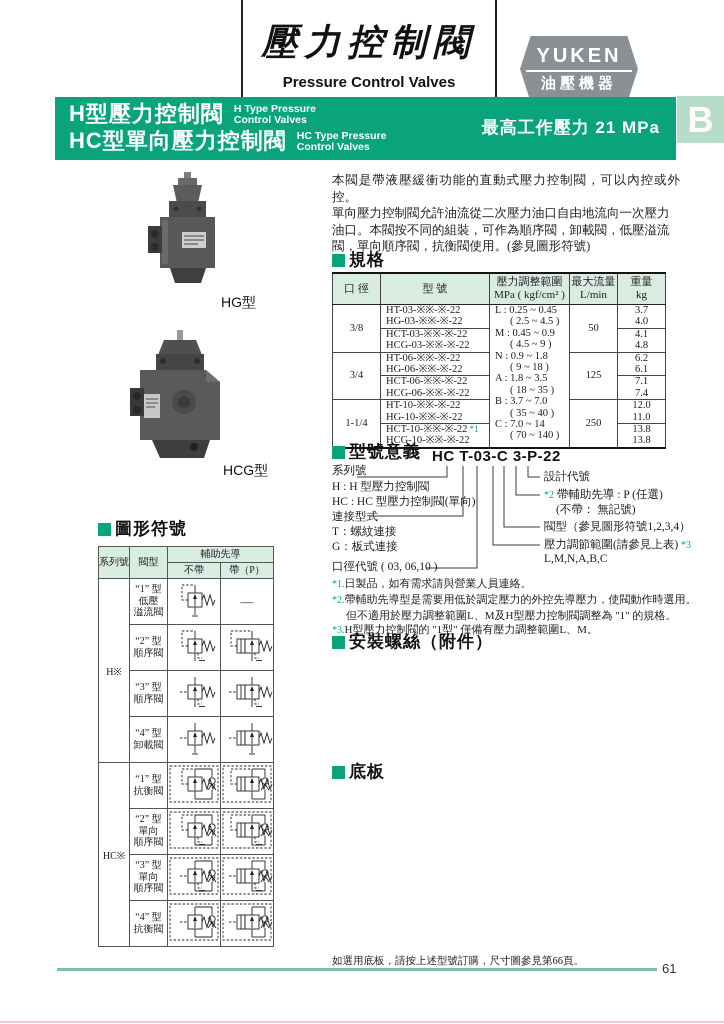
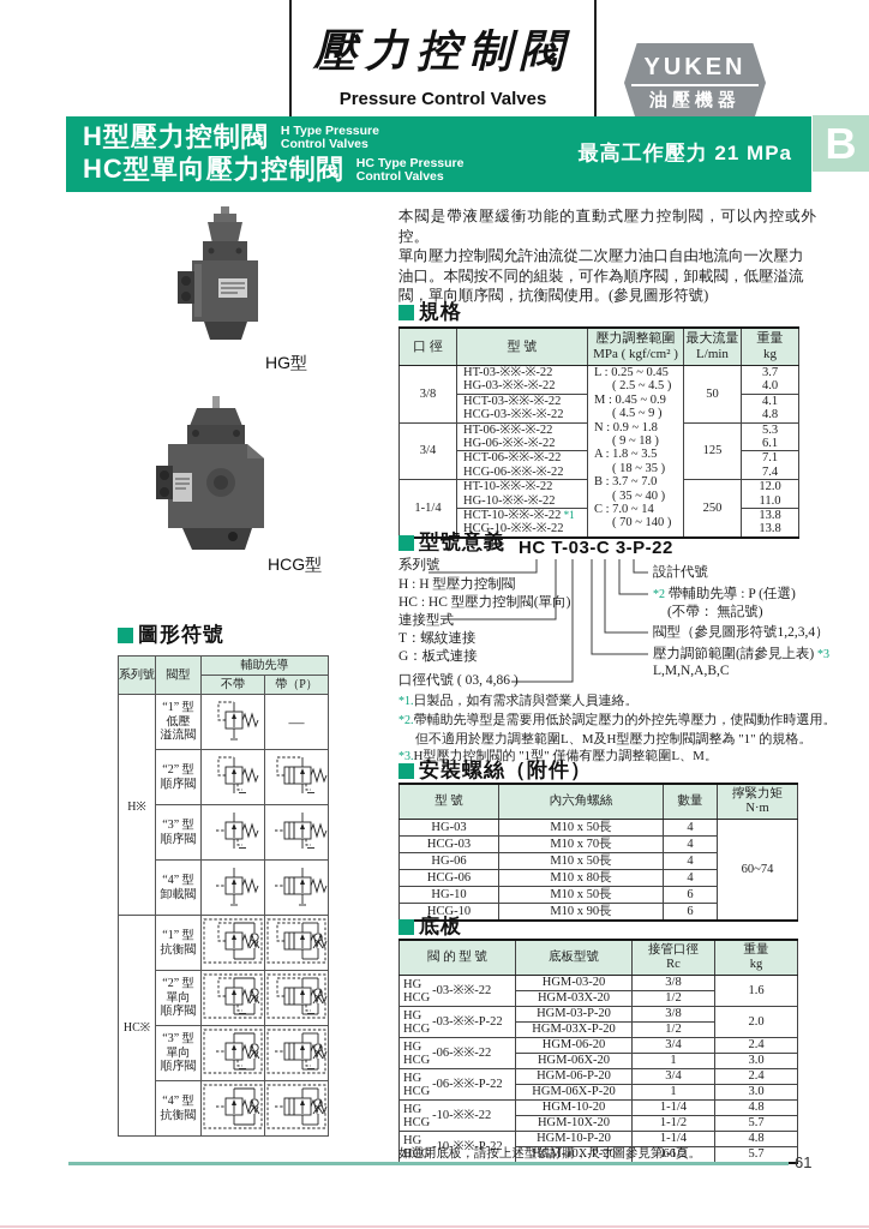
  壓力控制閥
  Pressure Control Valves
  YUKEN
  油壓機器
  B
  H型壓力控制閥
  H Type Pressure
  Control Valves
  HC型單向壓力控制閥
  HC Type Pressure
  Control Valves
  最高工作壓力 21 MPa
  HG型
  HCG型
  本閥是帶液壓緩衝功能的直動式壓力控制閥，可以內控或外控。
  單向壓力控制閥允許油流從二次壓力油口自由地流向一次壓力
  油口。本閥按不同的組裝，可作為順序閥，卸載閥，低壓溢流
  閥，單向順序閥，抗衡閥使用。(參見圖形符號)
  規格
  口 徑	型 號	壓力調整範圍MPa ( kgf/cm² )	最大流量L/min	重量kg
  3/8	HT-03-※※-※-22	L : 0.25 ~ 0.45( 2.5 ~ 4.5 )M : 0.45 ~ 0.9( 4.5 ~ 9 )N : 0.9 ~ 1.8( 9 ~ 18 )A : 1.8 ~ 3.5( 18 ~ 35 )B : 3.7 ~ 7.0( 35 ~ 40 )C : 7.0 ~ 14( 70 ~ 140 )	50	3.7
  HG-03-※※-※-22	4.0
  HCT-03-※※-※-22	4.1
  HCG-03-※※-※-22	4.8
- 3/4	HT-06-※※-※-22	125	6.2
+ 3/4	HT-06-※※-※-22	125	5.3
  HG-06-※※-※-22	6.1
  HCT-06-※※-※-22	7.1
  HCG-06-※※-※-22	7.4
  1-1/4	HT-10-※※-※-22	250	12.0
  HG-10-※※-※-22	11.0
  HCT-10-※※-※-22 *1	13.8
  HCG-10-※※-※-22	13.8
  型號意義
  HC T-03-C 3-P-22
  系列號
  H : H 型壓力控制閥
  HC : HC 型壓力控制閥(單向)
  連接型式
  T：螺紋連接
  G：板式連接
- 口徑代號 ( 03, 06,10 )
+ 口徑代號 ( 03, 4,86 )
  設計代號
  *2 帶輔助先導 : P (任選)
  (不帶： 無記號)
  閥型（參見圖形符號1,2,3,4）
  壓力調節範圍(請參見上表) *3
  L,M,N,A,B,C
  *1.日製品，如有需求請與營業人員連絡。
  *2.帶輔助先導型是需要用低於調定壓力的外控先導壓力，使閥動作時選用。
  但不適用於壓力調整範圍L、M及H型壓力控制閥調整為 "1" 的規格。
  *3.H型壓力控制閥的 "1型" 僅備有壓力調整範圍L、M。
  安裝螺絲（附件）
+ 型 號	內六角螺絲	數量	擰緊力矩N·m
+ HG-03	M10 x 50長	4	60~74
+ HCG-03	M10 x 70長	4
+ HG-06	M10 x 50長	4
+ HCG-06	M10 x 80長	4
+ HG-10	M10 x 50長	6
+ HCG-10	M10 x 90長	6
  底板
+ 閥 的 型 號	底板型號	接管口徑Rc	重量kg
+ HGHCG-03-※※-22	HGM-03-20	3/8	1.6
+ HGM-03X-20	1/2
+ HGHCG-03-※※-P-22	HGM-03-P-20	3/8	2.0
+ HGM-03X-P-20	1/2
+ HGHCG-06-※※-22	HGM-06-20	3/4	2.4
+ HGM-06X-20	1	3.0
+ HGHCG-06-※※-P-22	HGM-06-P-20	3/4	2.4
+ HGM-06X-P-20	1	3.0
+ HGHCG-10-※※-22	HGM-10-20	1-1/4	4.8
+ HGM-10X-20	1-1/2	5.7
+ HGHCG-10-※※-P-22	HGM-10-P-20	1-1/4	4.8
+ HGM-10X-P-20	1-1/2	5.7
  圖形符號
  系列號	閥型	輔助先導
  不帶	帶（P）
  H※	“1” 型 低壓 溢流閥		—
  “2” 型 順序閥
  “3” 型 順序閥
  “4” 型 卸載閥
  HC※	“1” 型 抗衡閥
  “2” 型 單向 順序閥
  “3” 型 單向 順序閥
  “4” 型 抗衡閥
  如選用底板，請按上述型號訂購，尺寸圖參見第66頁。
  61
